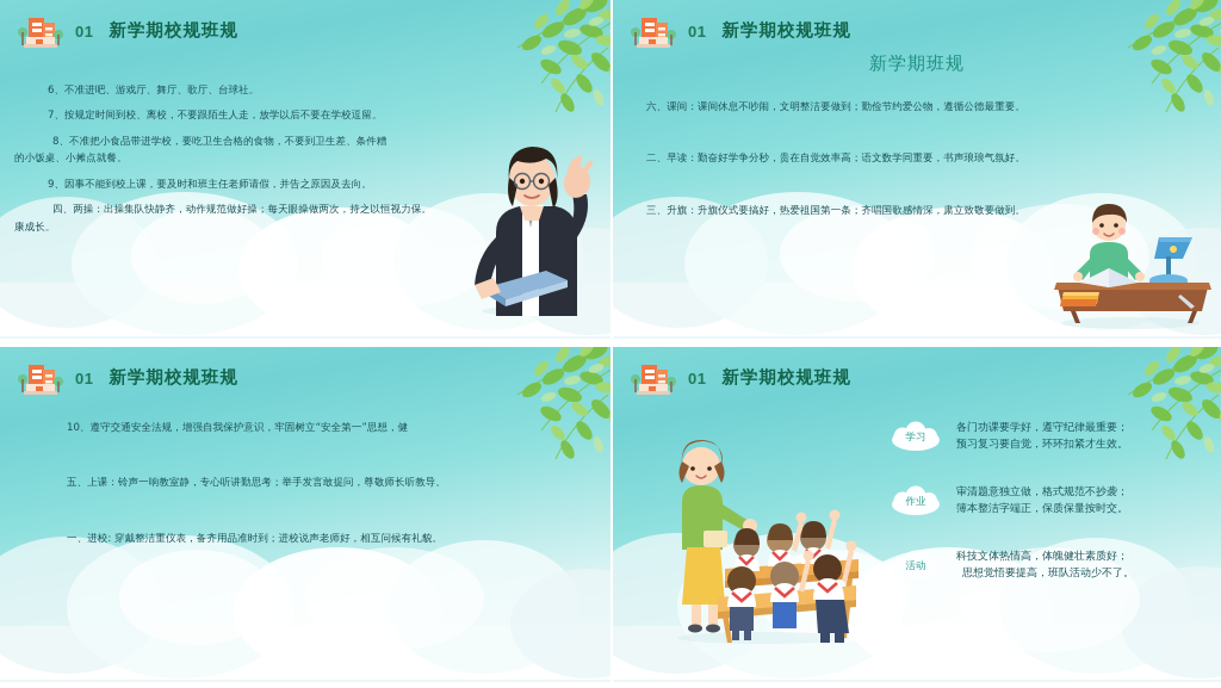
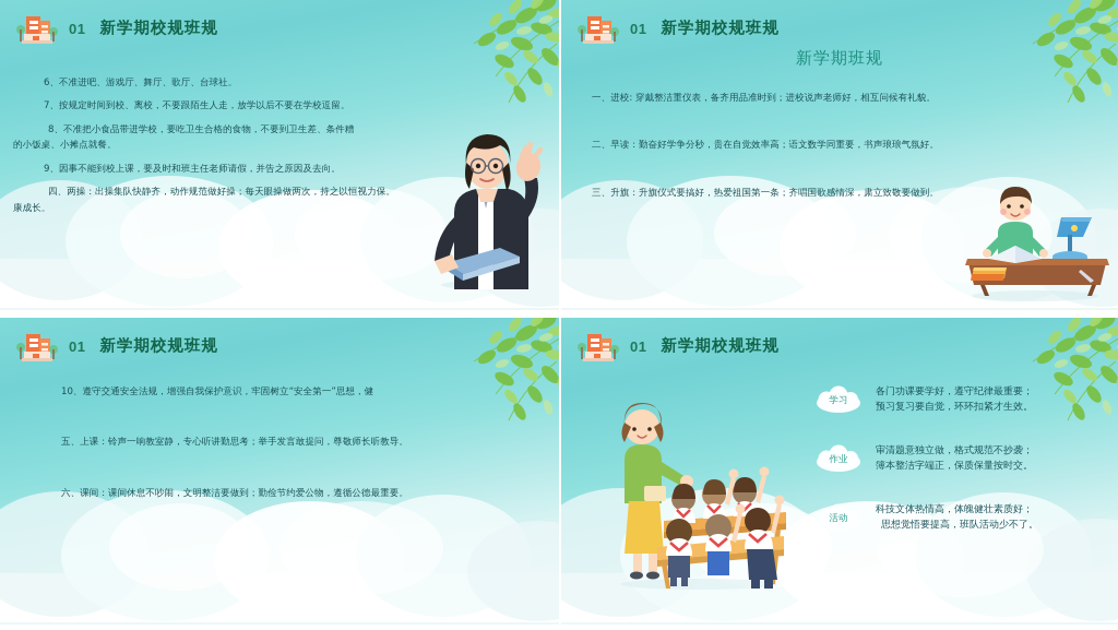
  01
  新学期校规班规
  6、不准进吧、游戏厅、舞厅、歌厅、台球社。
  7、按规定时间到校、离校，不要跟陌生人走，放学以后不要在学校逗留。
  8、不准把小食品带进学校，要吃卫生合格的食物，不要到卫生差、条件糟
  的小饭桌、小摊点就餐。
  9、因事不能到校上课，要及时和班主任老师请假，并告之原因及去向。
  四、两操：出操集队快静齐，动作规范做好操；每天眼操做两次，持之以恒视力保。
  康成长。
  01
  新学期校规班规
  新学期班规
- 六、课间：课间休息不吵闹，文明整洁要做到；勤俭节约爱公物，遵循公德最重要。
+ 一、进校: 穿戴整洁重仪表，备齐用品准时到；进校说声老师好，相互问候有礼貌。
  二、早读：勤奋好学争分秒，贵在自觉效率高；语文数学同重要，书声琅琅气氛好。
  三、升旗：升旗仪式要搞好，热爱祖国第一条；齐唱国歌感情深，肃立致敬要做到。
  01
  新学期校规班规
  10、遵守交通安全法规，增强自我保护意识，牢固树立“安全第一”思想，健
  五、上课：铃声一响教室静，专心听讲勤思考；举手发言敢提问，尊敬师长听教导。
- 一、进校: 穿戴整洁重仪表，备齐用品准时到；进校说声老师好，相互问候有礼貌。
+ 六、课间：课间休息不吵闹，文明整洁要做到；勤俭节约爱公物，遵循公德最重要。
  01
  新学期校规班规
  学习
  各门功课要学好，遵守纪律最重要；
  预习复习要自觉，环环扣紧才生效。
  作业
  审清题意独立做，格式规范不抄袭；
  簿本整洁字端正，保质保量按时交。
  活动
  科技文体热情高，体魄健壮素质好；
  思想觉悟要提高，班队活动少不了。
